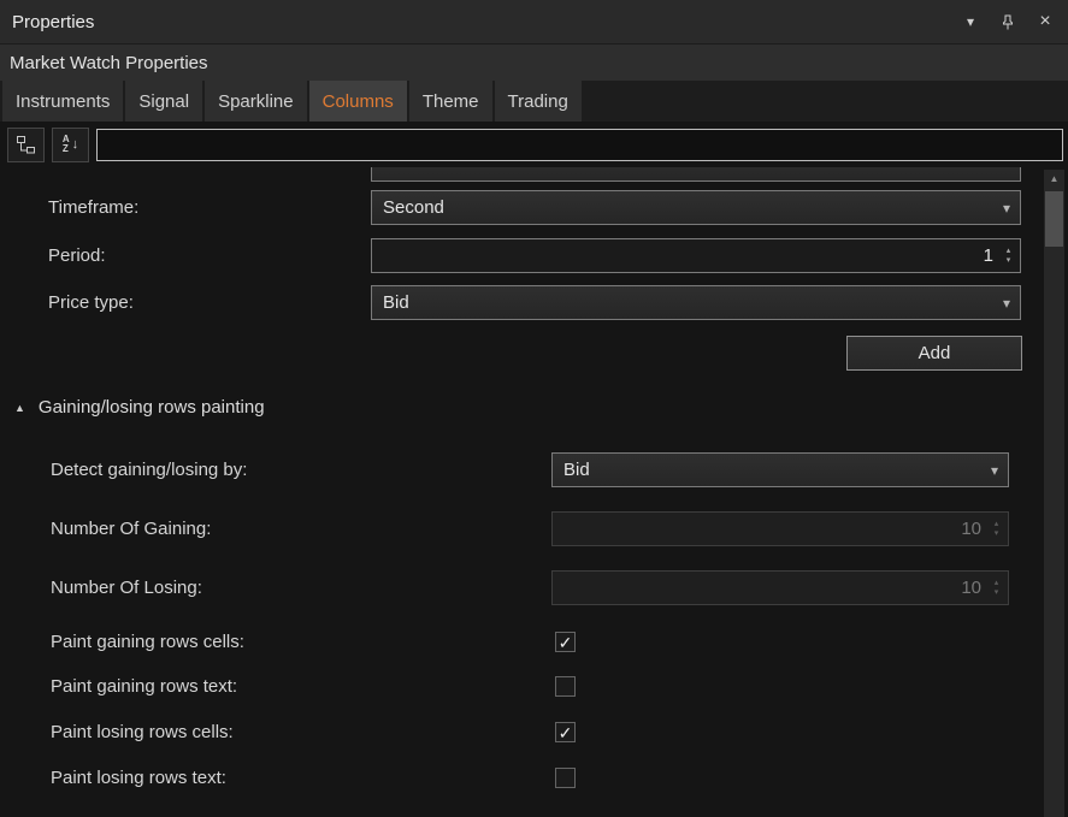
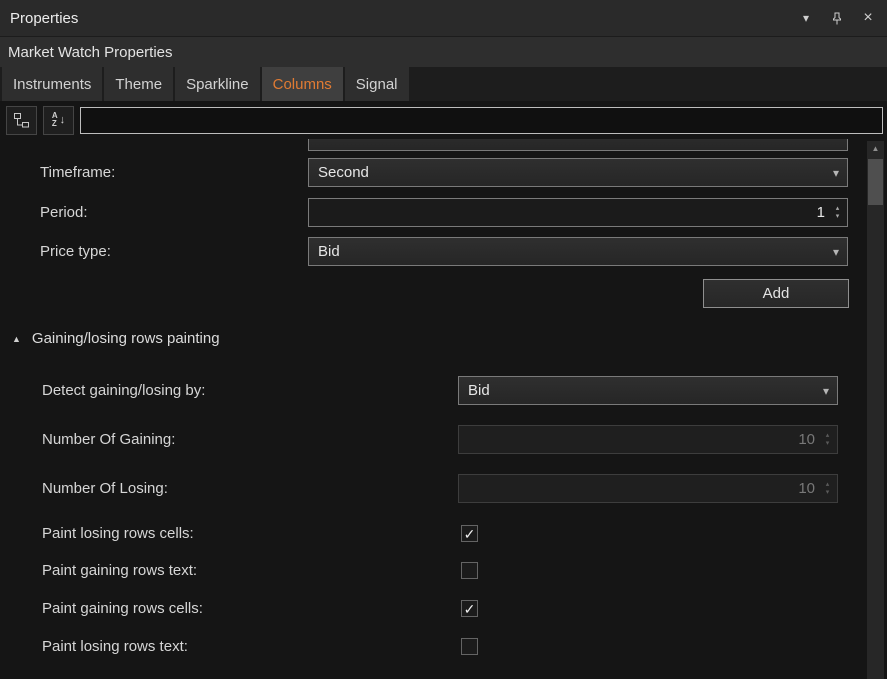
  Properties
  ▾
  ×
  Market Watch Properties
  Instruments
- Signal
+ Theme
  Sparkline
  Columns
- Theme
+ Signal
- Trading
  A
  Z
  ↓
  Timeframe:
  Second
  ▾
  Period:
  1
  Price type:
  Bid
  ▾
  Add
  ▲
  Gaining/losing rows painting
  Detect gaining/losing by:
  Bid
  ▾
  Number Of Gaining:
  10
  Number Of Losing:
  10
- Paint gaining rows cells:
+ Paint losing rows cells:
  ✓
  Paint gaining rows text:
- Paint losing rows cells:
+ Paint gaining rows cells:
  ✓
  Paint losing rows text:
  ▲
